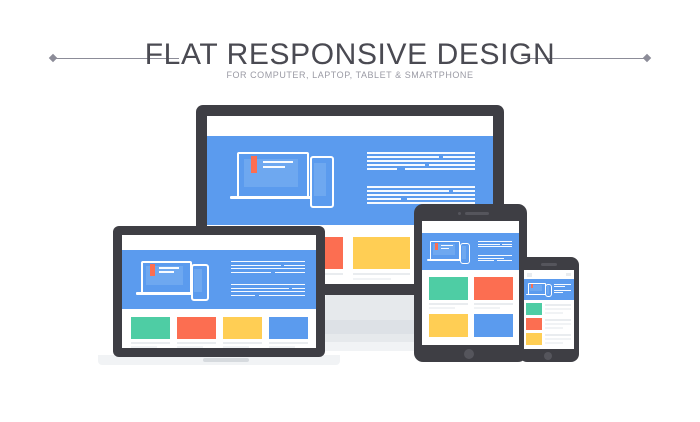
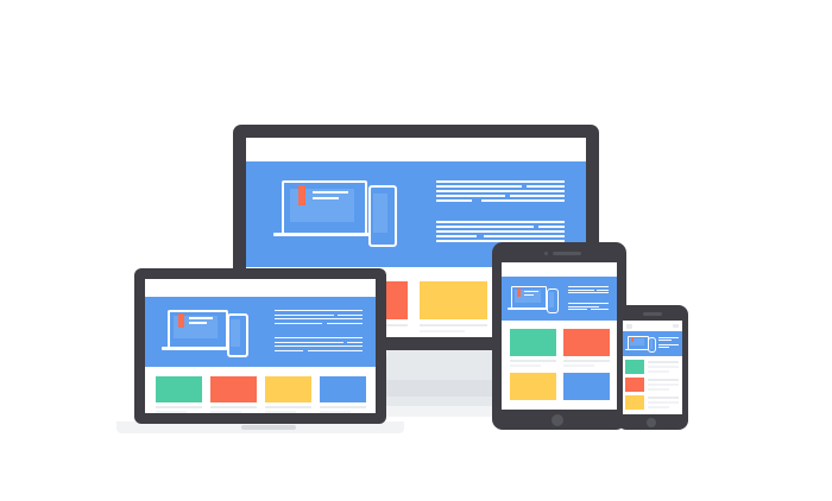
- FLAT RESPONSIVE DESIGN
- FOR COMPUTER, LAPTOP, TABLET & SMARTPHONE
